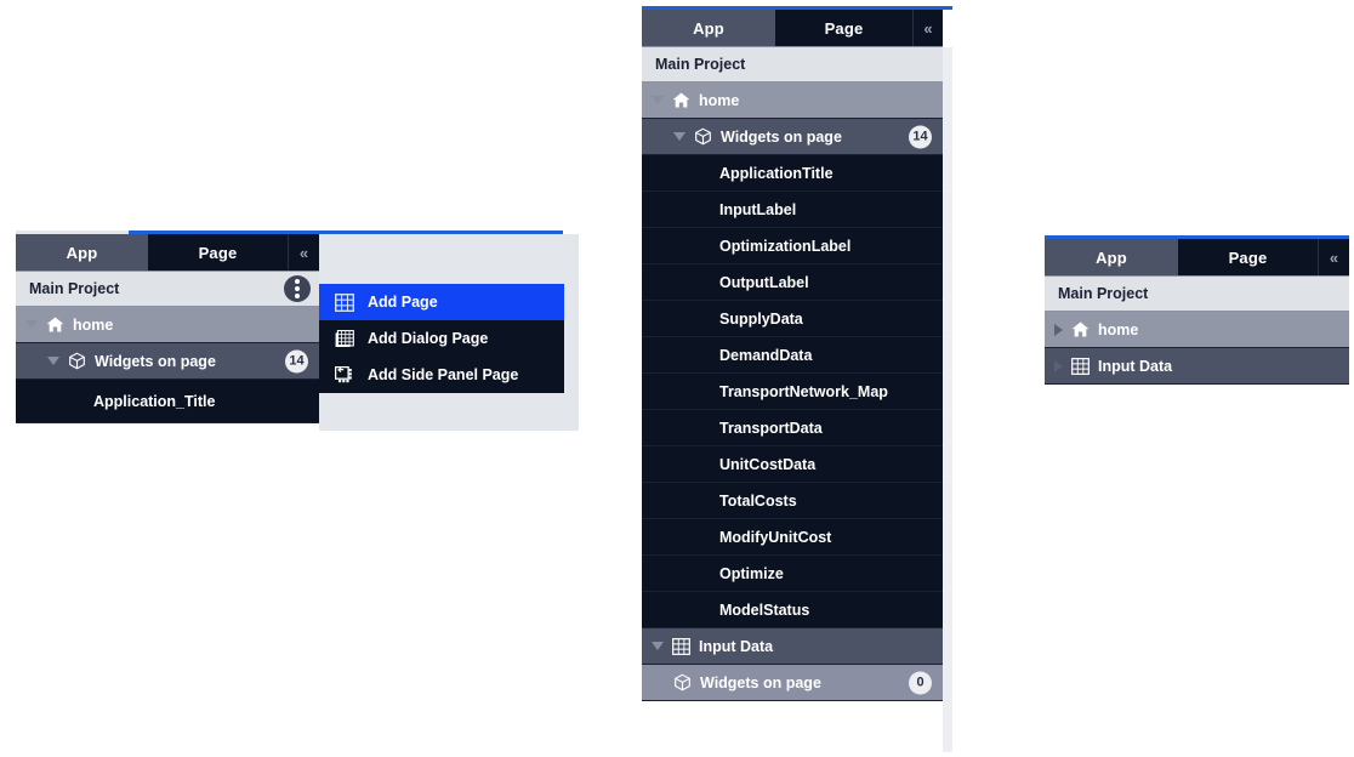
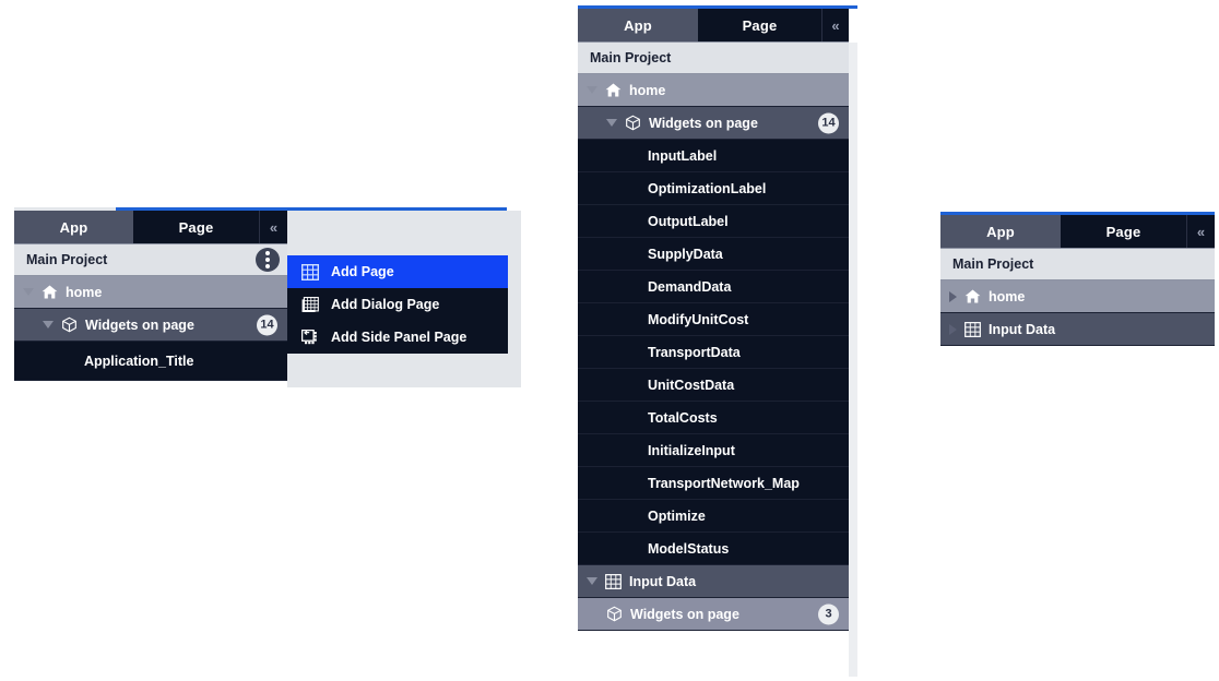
  App
  Page
  «
  Main Project
  home
  Widgets on page
  14
  Application_Title
  Add Page
  Add Dialog Page
  Add Side Panel Page
  App
  Page
  «
  Main Project
  home
  Widgets on page
  14
- ApplicationTitle
  InputLabel
  OptimizationLabel
  OutputLabel
  SupplyData
  DemandData
- TransportNetwork_Map
+ ModifyUnitCost
  TransportData
  UnitCostData
  TotalCosts
+ InitializeInput
- ModifyUnitCost
+ TransportNetwork_Map
  Optimize
  ModelStatus
  Input Data
  Widgets on page
- 0
+ 3
  App
  Page
  «
  Main Project
  home
  Input Data
